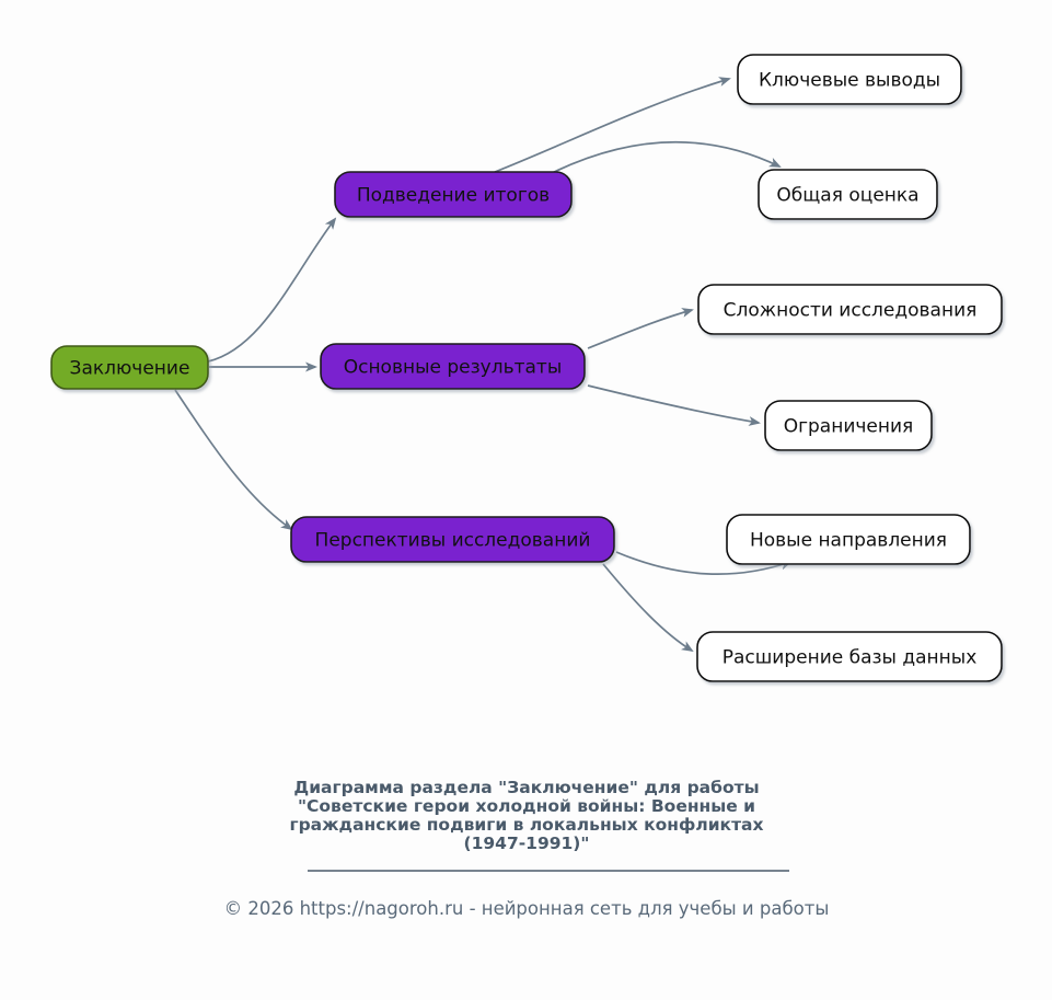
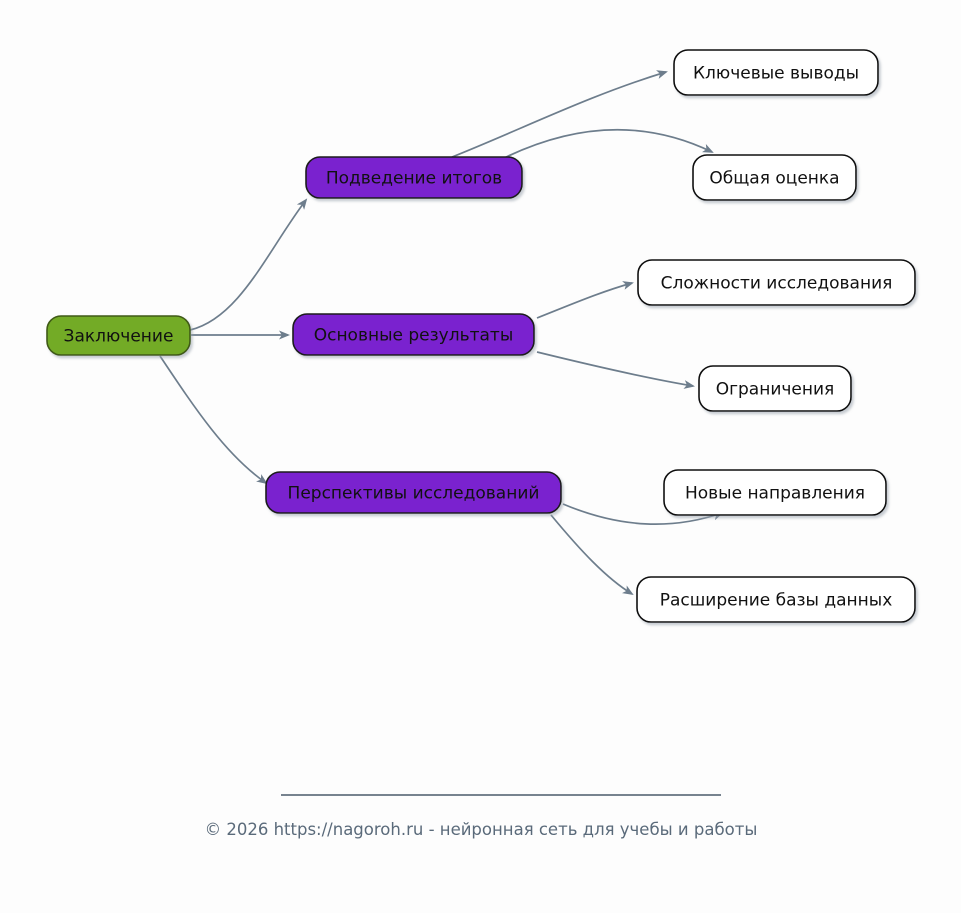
  Заключение
  Подведение итогов
  Основные результаты
  Перспективы исследований
  Ключевые выводы
  Общая оценка
  Сложности исследования
  Ограничения
  Новые направления
  Расширение базы данных
- Диаграмма раздела "Заключение" для работы
- "Советские герои холодной войны: Военные и
- гражданские подвиги в локальных конфликтах
- (1947-1991)"
  © 2026 https://nagoroh.ru - нейронная сеть для учебы и работы
